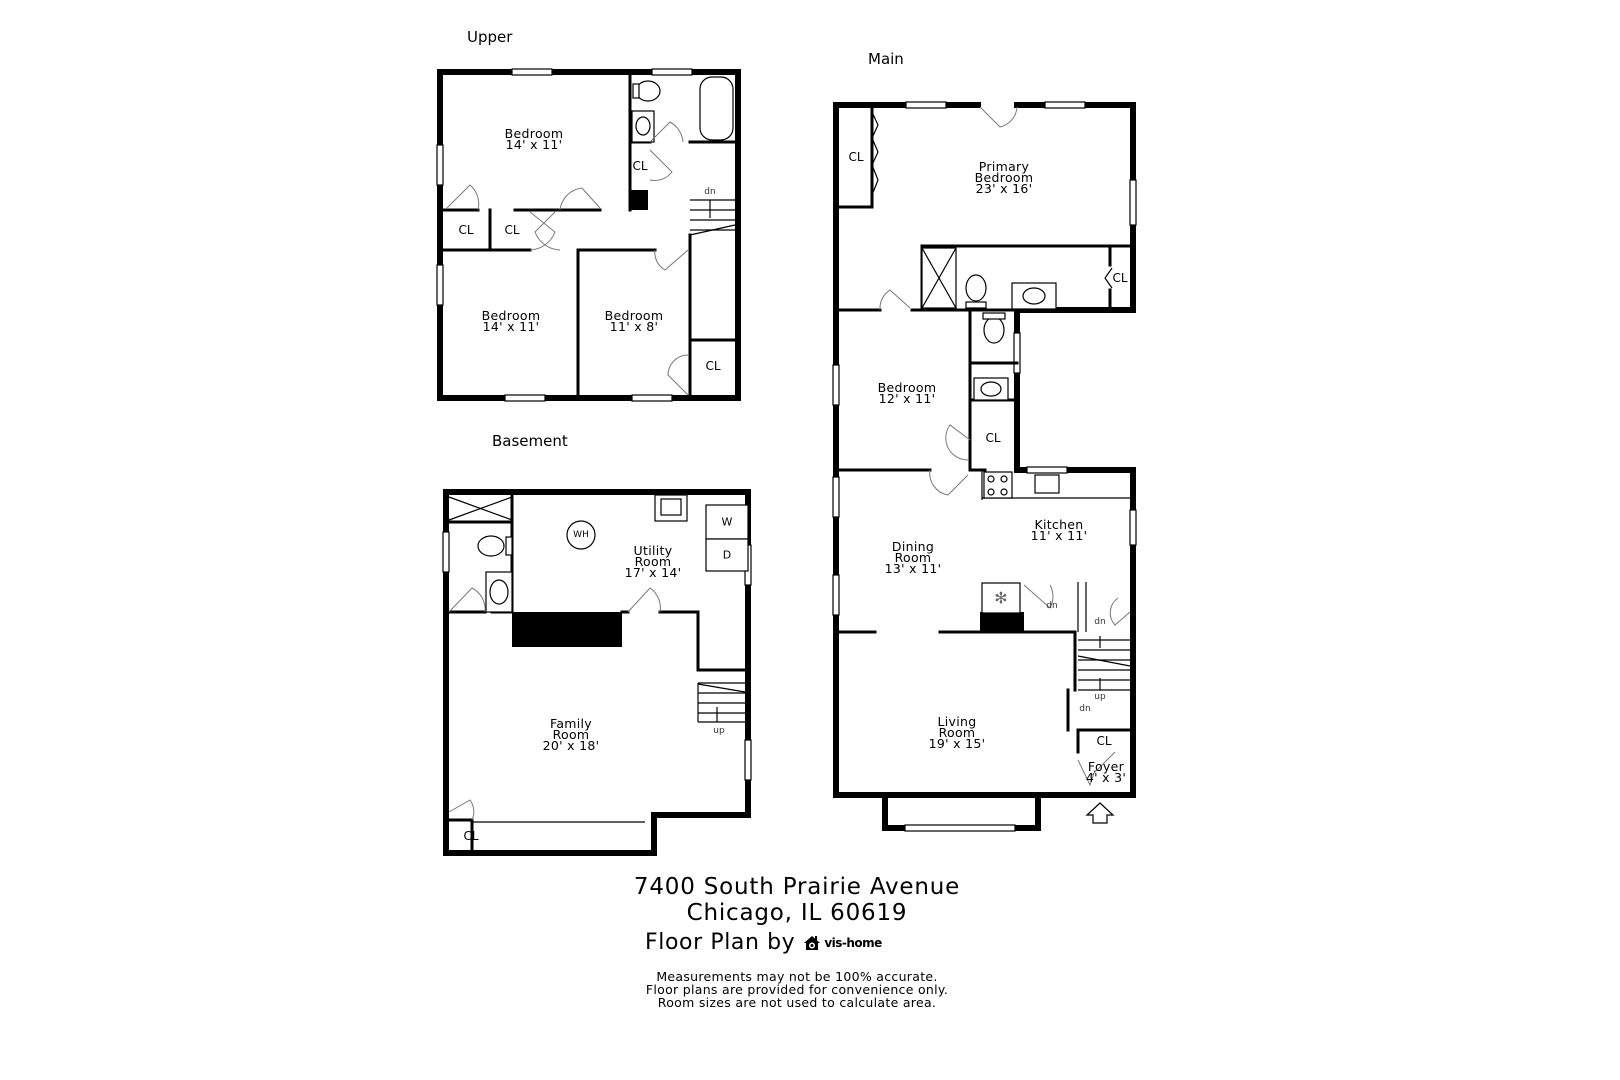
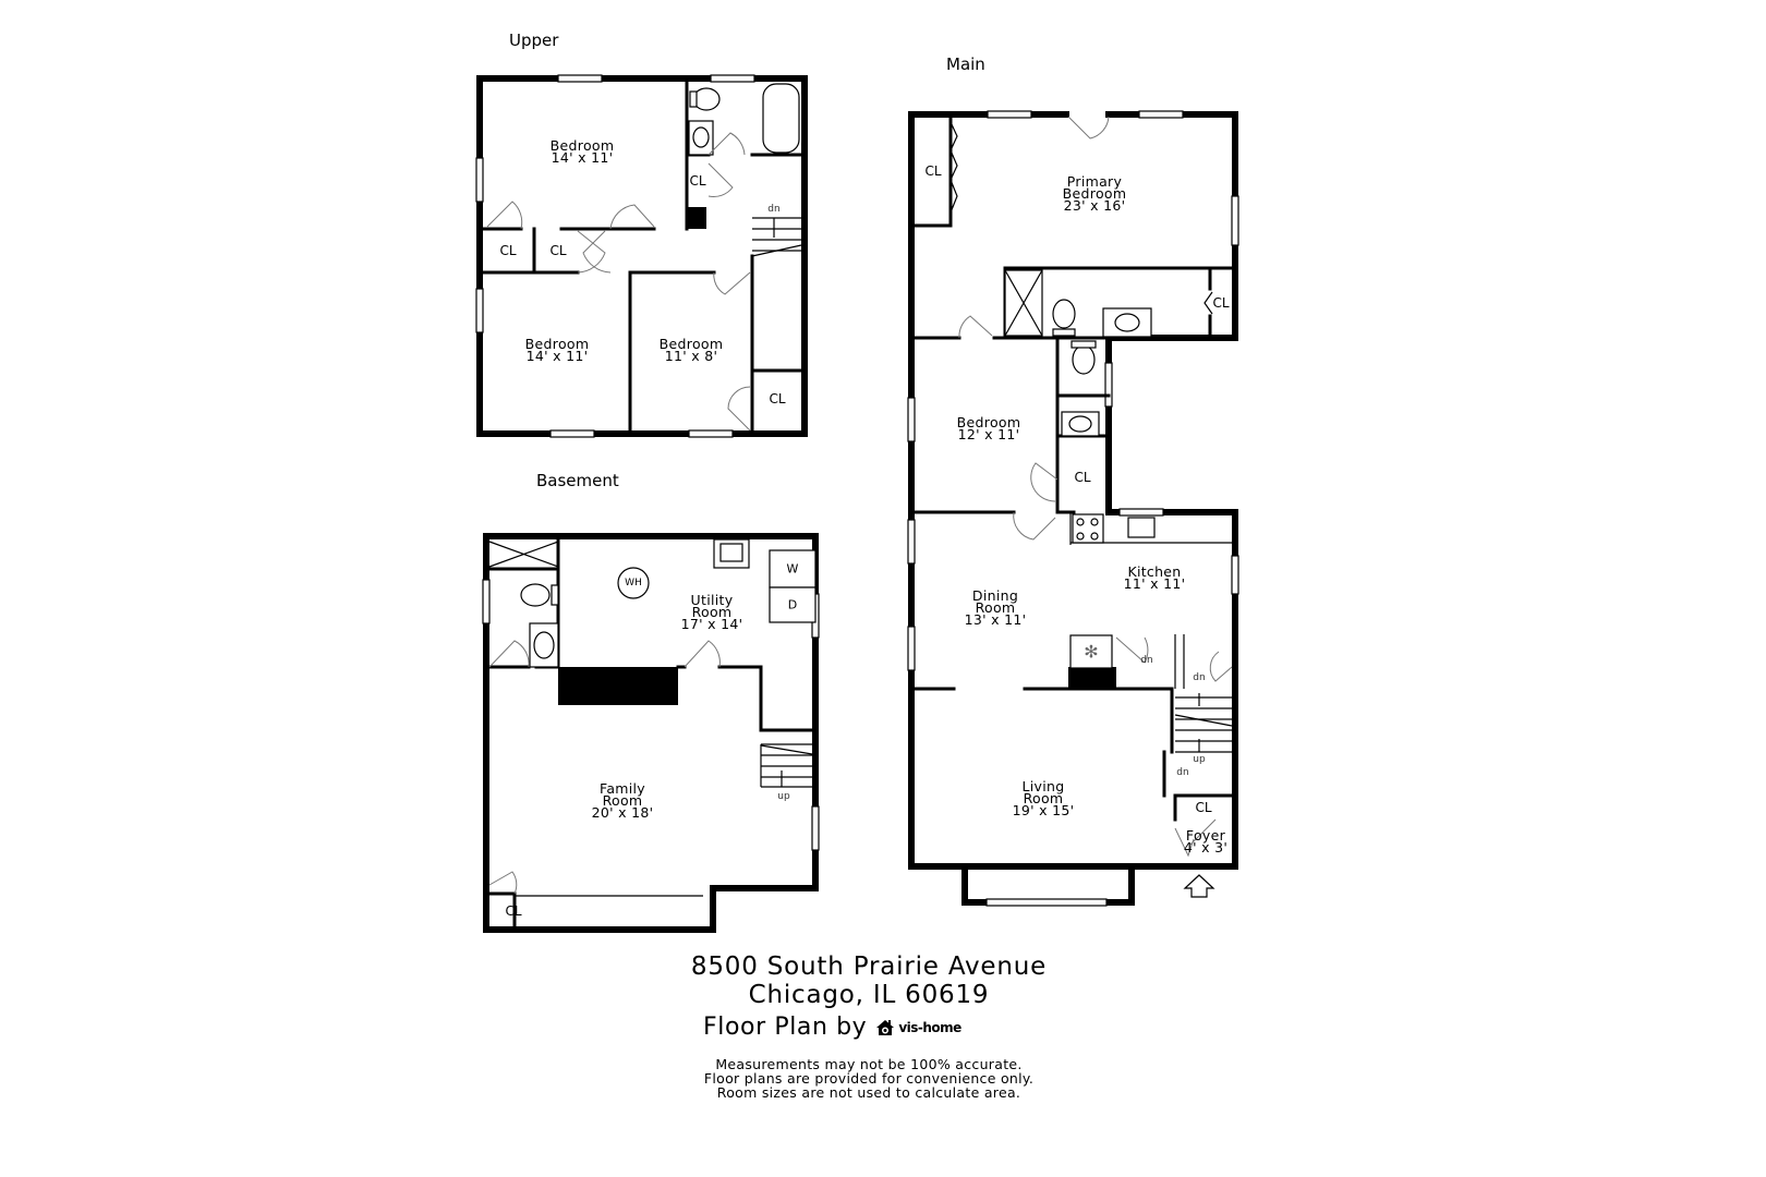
  Upper
  Main
  Basement
  Bedroom
  14' x 11'
  Bedroom
  14' x 11'
  Bedroom
  11' x 8'
  CL
  CL
  CL
  CL
  dn
  Primary
  Bedroom
  23' x 16'
  Bedroom
  12' x 11'
  Kitchen
  11' x 11'
  Dining
  Room
  13' x 11'
  Living
  Room
  19' x 15'
  Foyer
  4' x 3'
  CL
  CL
  CL
  CL
  dn
  dn
  up
  dn
  ✻
  Utility
  Room
  17' x 14'
  Family
  Room
  20' x 18'
  WH
  W
  D
  CL
  up
- 7400 South Prairie Avenue
+ 8500 South Prairie Avenue
  Chicago, IL 60619
  Floor Plan by
  vis-home
  Measurements may not be 100% accurate.
  Floor plans are provided for convenience only.
  Room sizes are not used to calculate area.
